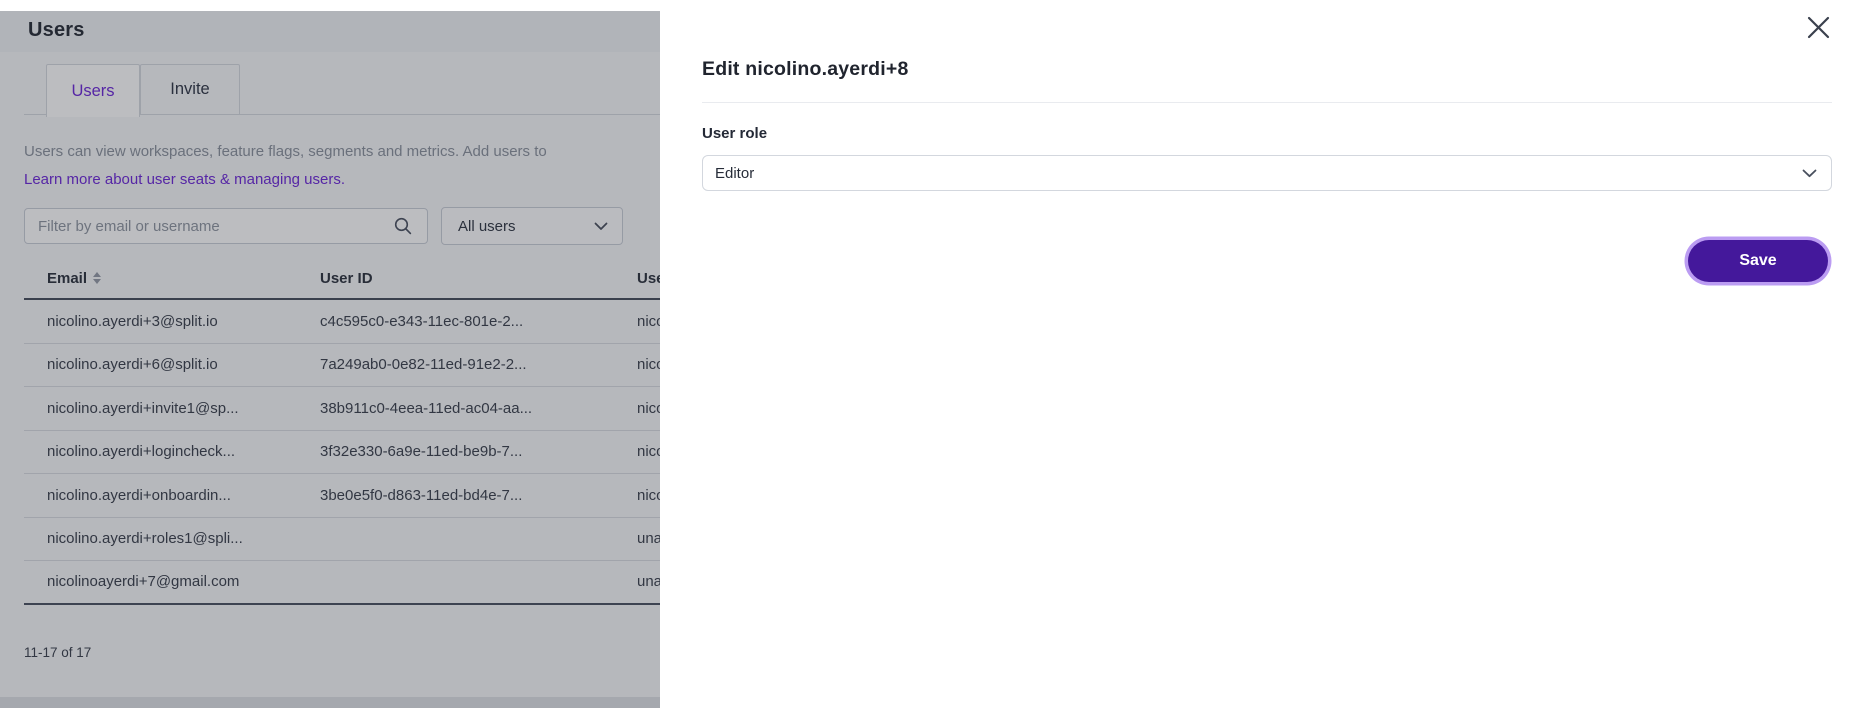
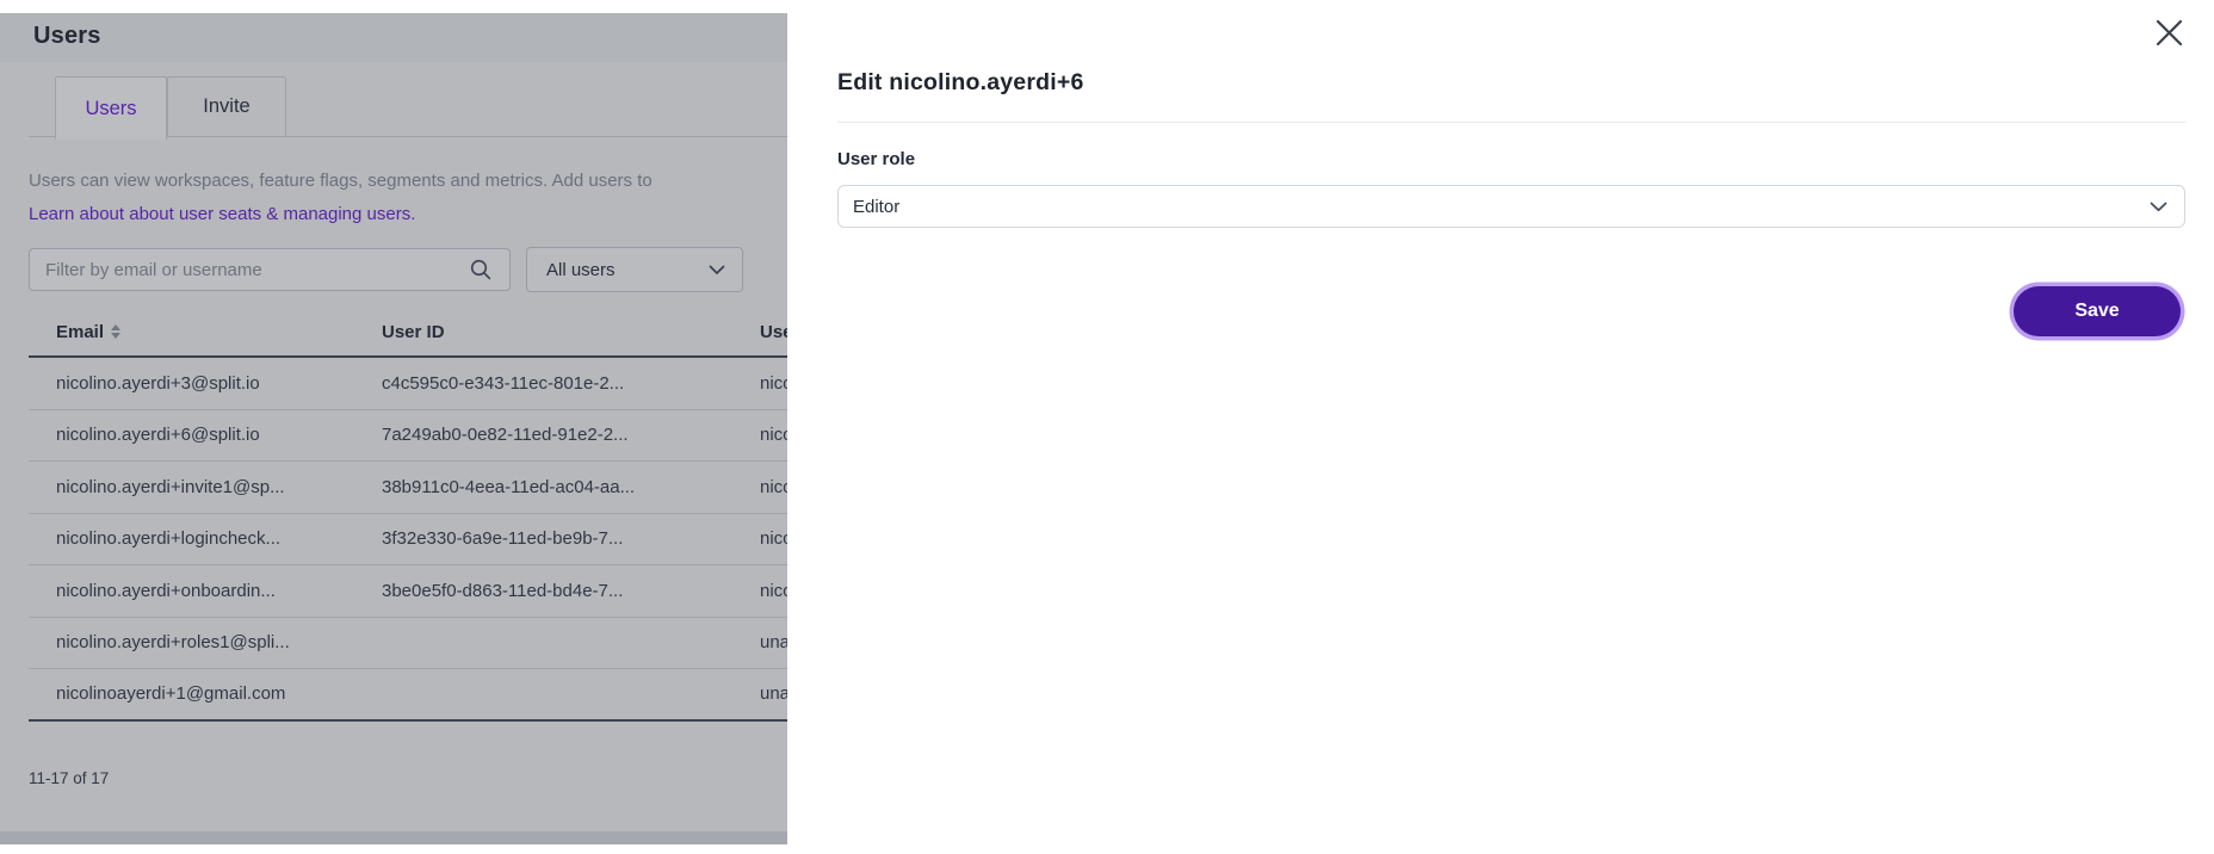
  Users
  Users
  Invite
  Users can view workspaces, feature flags, segments and metrics. Add users to
- Learn more about user seats & managing users.
+ Learn about about user seats & managing users.
  Filter by email or username
  All users
  Email
  User ID
  nicolino.ayerdi+3@split.io
  c4c595c0-e343-11ec-801e-2...
  nic
  nicolino.ayerdi+6@split.io
  7a249ab0-0e82-11ed-91e2-2...
  nic
  nicolino.ayerdi+invite1@sp...
  38b911c0-4eea-11ed-ac04-aa...
  nic
  nicolino.ayerdi+logincheck...
  3f32e330-6a9e-11ed-be9b-7...
  nic
  nicolino.ayerdi+onboardin...
  3be0e5f0-d863-11ed-bd4e-7...
  nic
  nicolino.ayerdi+roles1@spli...
  una
- nicolinoayerdi+7@gmail.com
+ nicolinoayerdi+1@gmail.com
  una
  11-17 of 17
- Edit nicolino.ayerdi+8
+ Edit nicolino.ayerdi+6
  User role
  Editor
  Save
